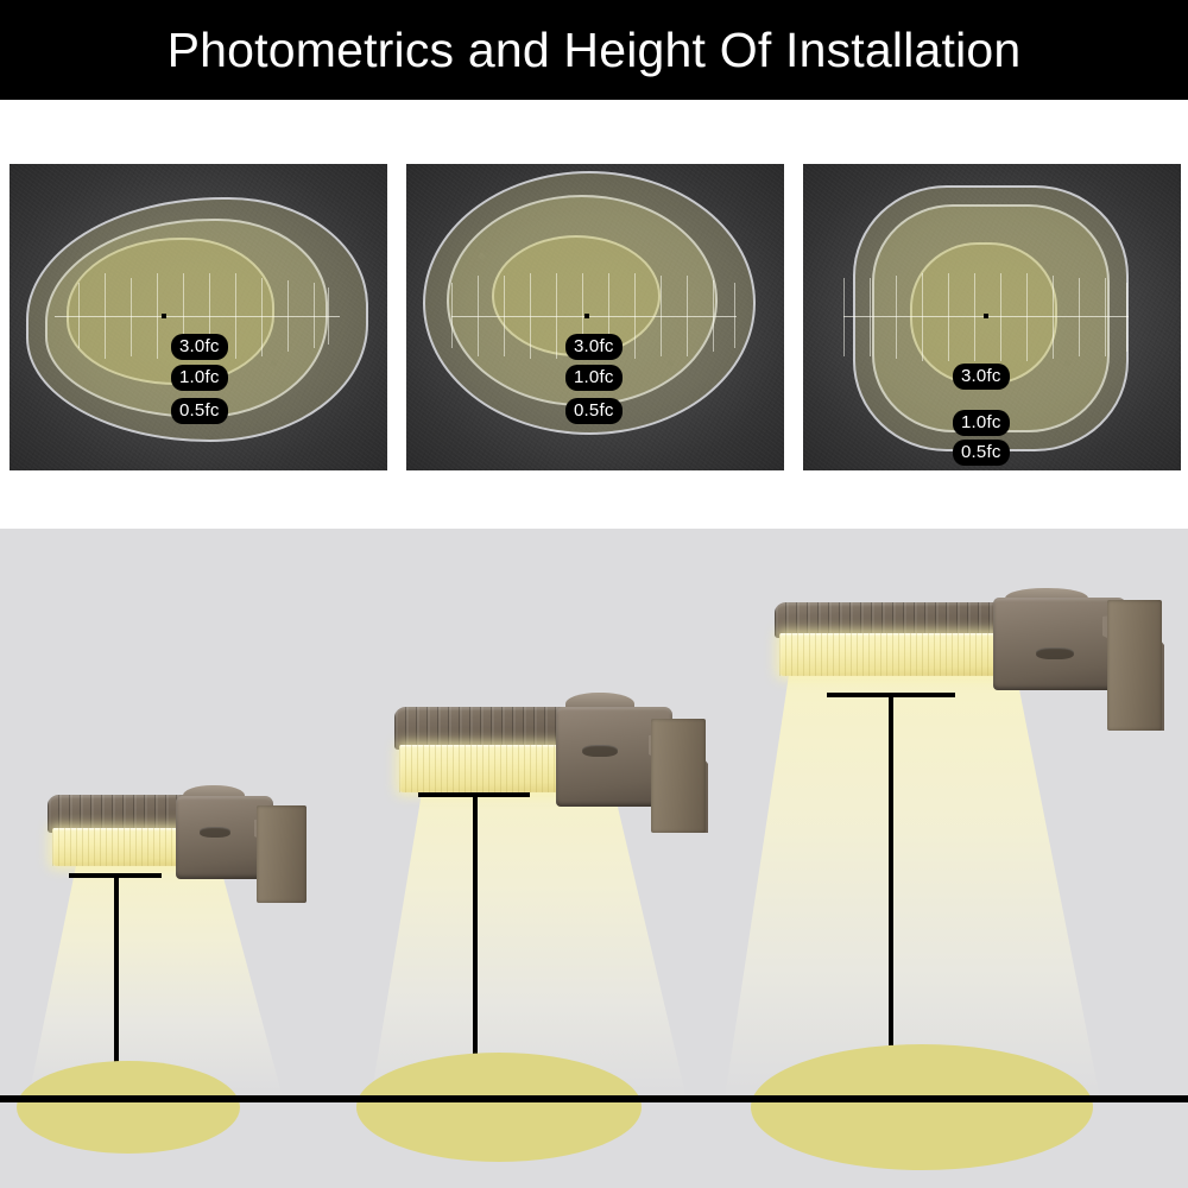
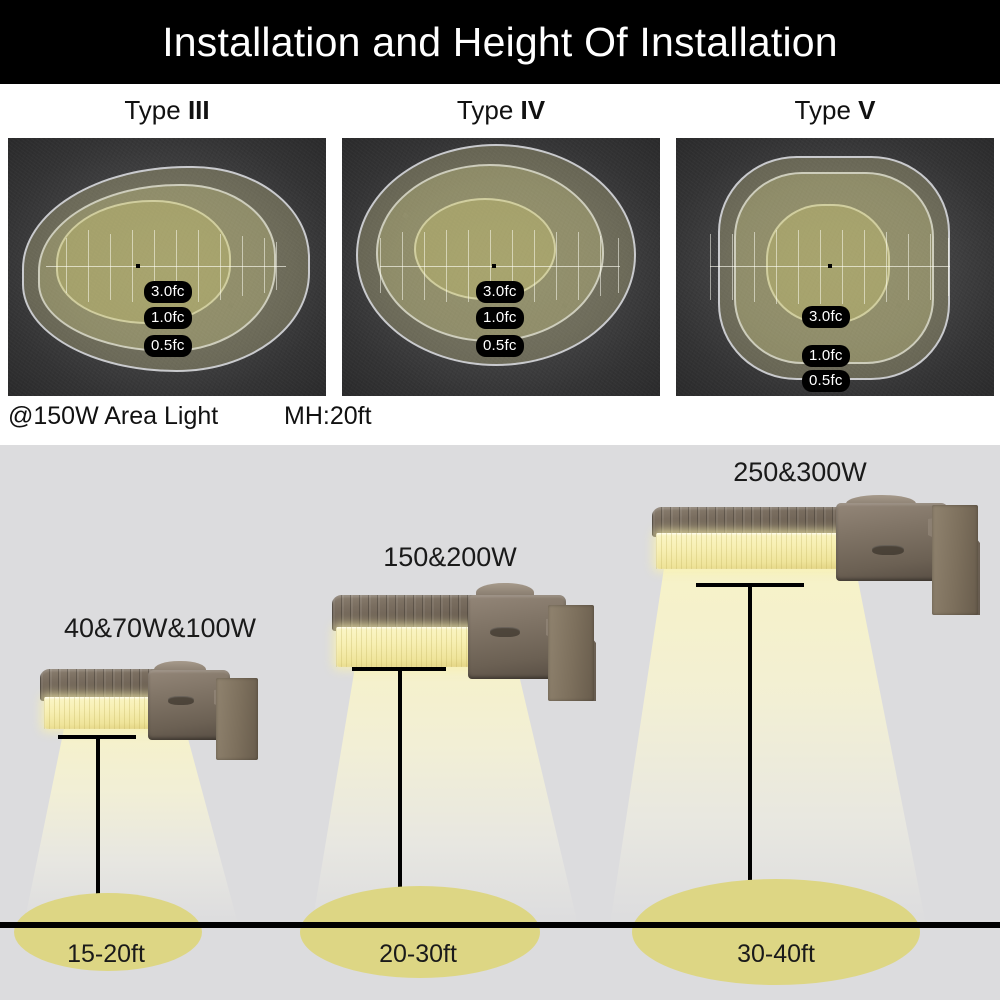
- Photometrics and Height Of Installation
+ Installation and Height Of Installation
+ Type III
+ Type IV
+ Type V
  3.0fc
  1.0fc
  0.5fc
  3.0fc
  1.0fc
  0.5fc
  3.0fc
  1.0fc
  0.5fc
+ @150W Area Light
+ MH:20ft
+ 40&70W&100W
+ 150&200W
+ 250&300W
+ 15-20ft
+ 20-30ft
+ 30-40ft
